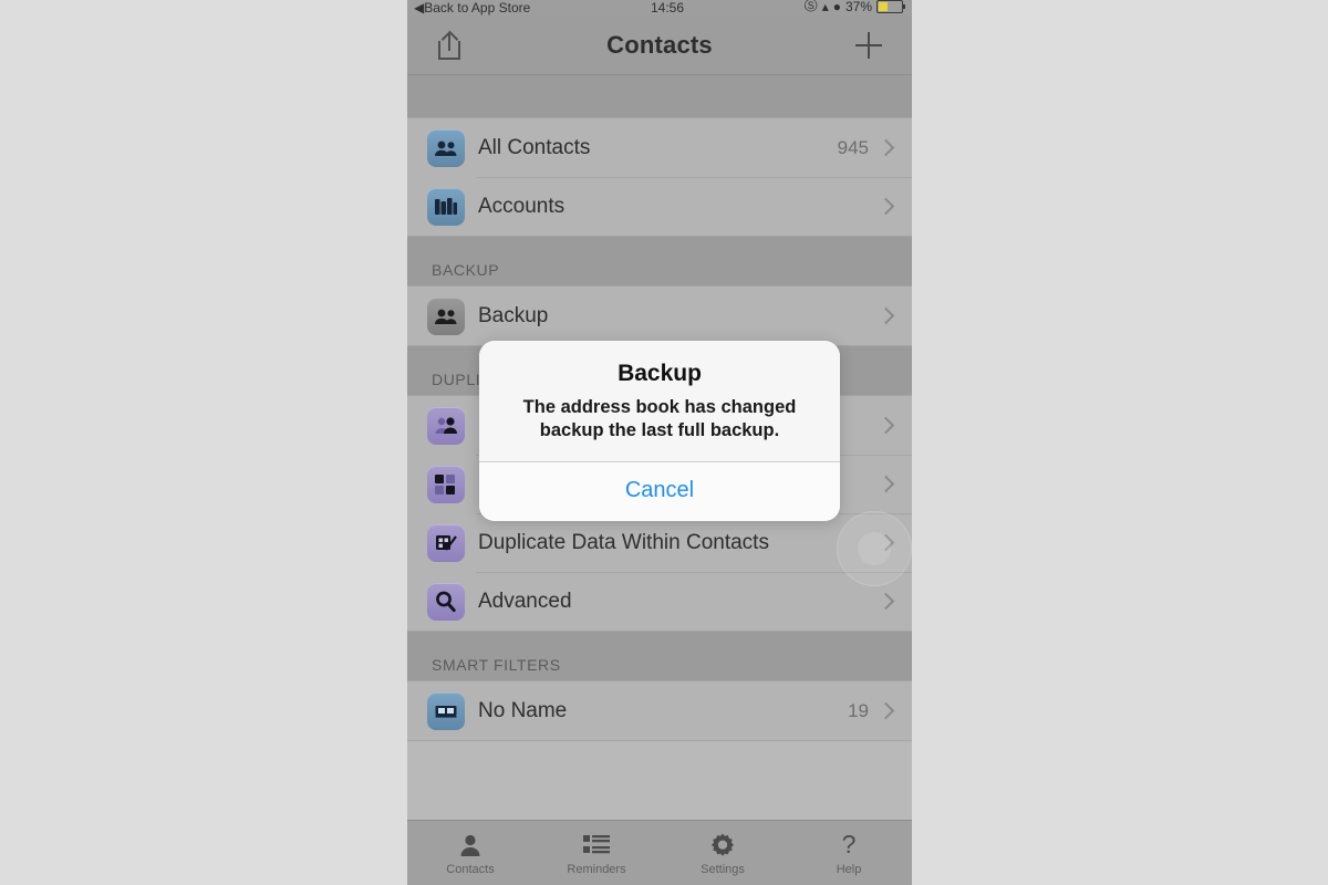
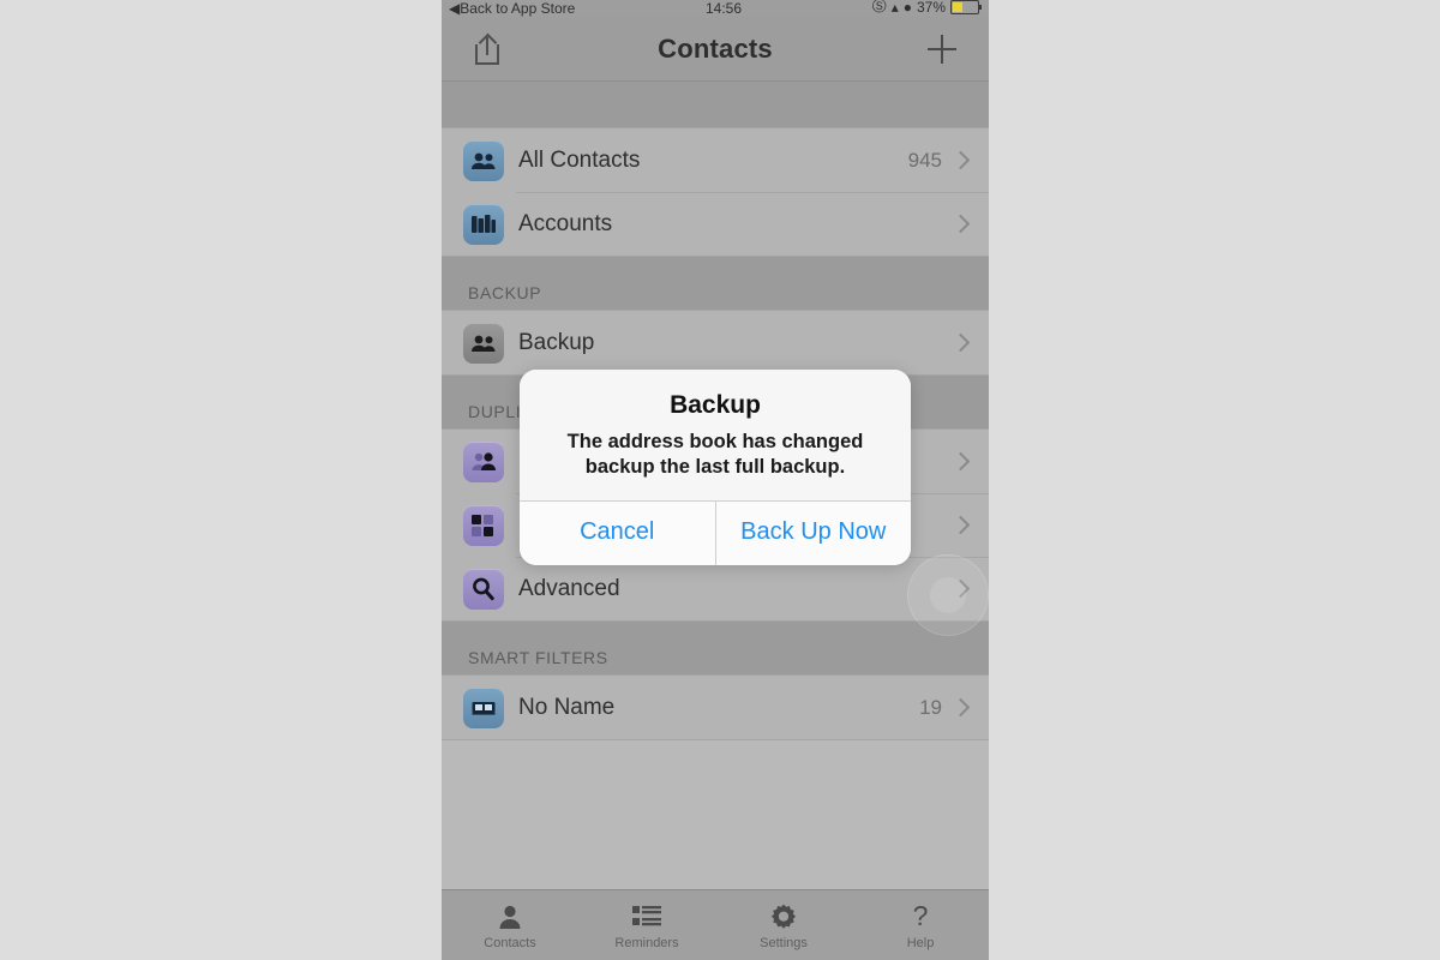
  ◀
  Back to App Store
  14:56
  Ⓢ
  ▴
  ●
  37%
  Contacts
  All Contacts
  945
  Accounts
  BACKUP
  Backup
- Duplicate Data Within Contacts
  Advanced
  SMART FILTERS
  No Name
  19
  Contacts
  Reminders
  Settings
  ?
  Help
  Backup
  The address book has changed backup the last full backup.
  Cancel
+ Back Up Now
